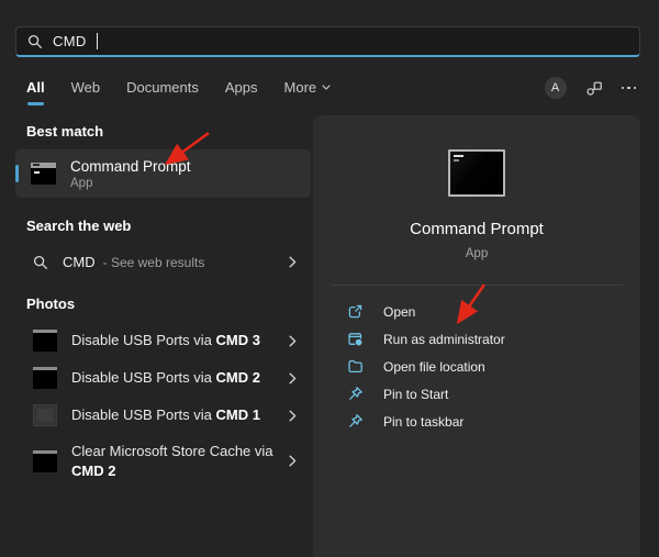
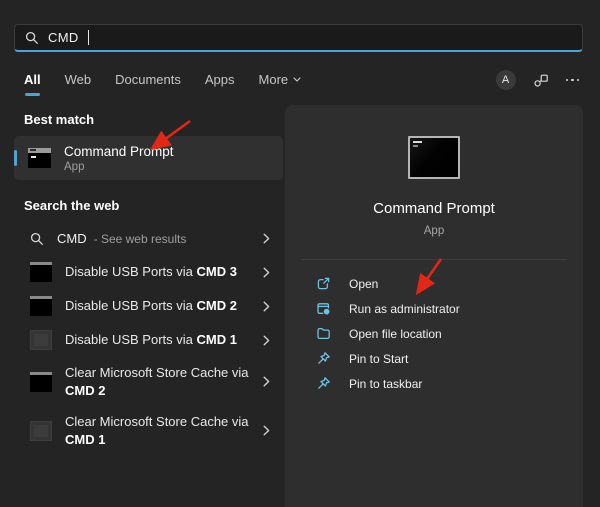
  CMD
  All
  Web
  Documents
  Apps
  More
  A
  Best match
  Command Prompt
  App
  Search the web
  CMD
  - See web results
- Photos
  Disable USB Ports via CMD 3
  Disable USB Ports via CMD 2
  Disable USB Ports via CMD 1
  Clear Microsoft Store Cache via CMD 2
+ Clear Microsoft Store Cache via CMD 1
  Command Prompt
  App
  Open
  Run as administrator
  Open file location
  Pin to Start
  Pin to taskbar
